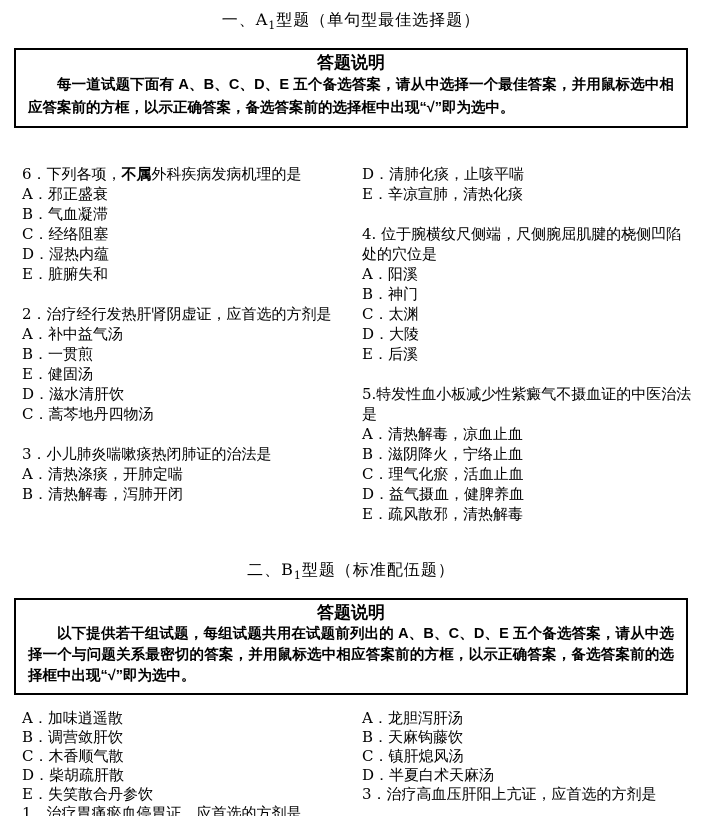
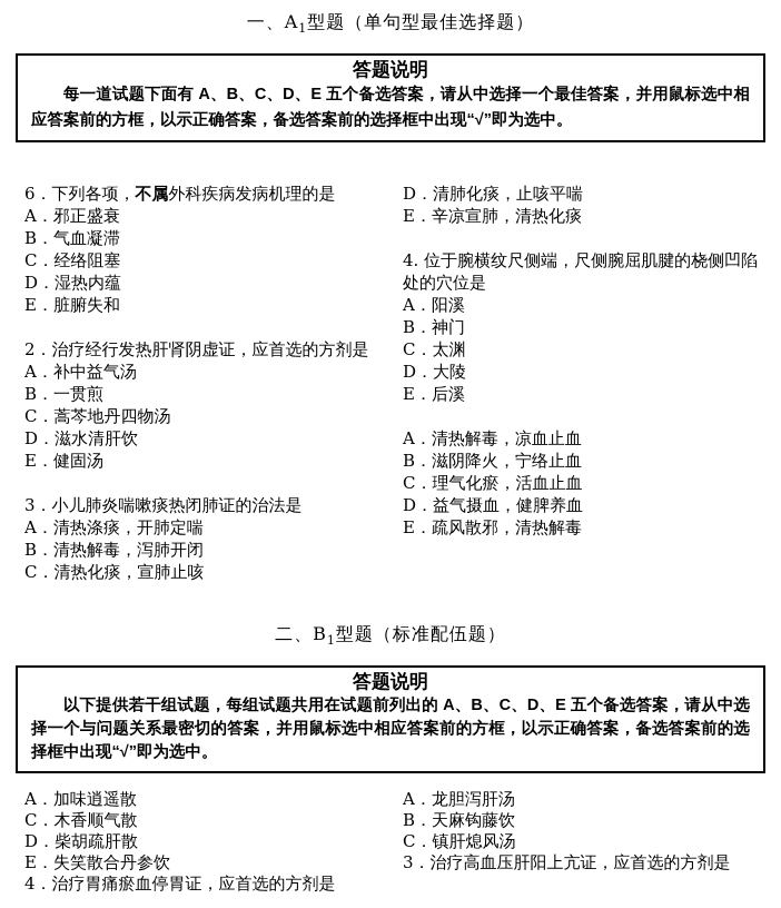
  一、A1型题（单句型最佳选择题）
  答题说明
  每一道试题下面有 A、B、C、D、E 五个备选答案，请从中选择一个最佳答案，并用鼠标选中相应答案前的方框，以示正确答案，备选答案前的选择框中出现“√”即为选中。
  6．下列各项，不属外科疾病发病机理的是
  A．邪正盛衰
  B．气血凝滞
  C．经络阻塞
  D．湿热内蕴
  E．脏腑失和
  2．治疗经行发热肝肾阴虚证，应首选的方剂是
  A．补中益气汤
  B．一贯煎
- E．健固汤
+ C．蒿芩地丹四物汤
  D．滋水清肝饮
- C．蒿芩地丹四物汤
+ E．健固汤
  3．小儿肺炎喘嗽痰热闭肺证的治法是
  A．清热涤痰，开肺定喘
  B．清热解毒，泻肺开闭
+ C．清热化痰，宣肺止咳
  D．清肺化痰，止咳平喘
  E．辛凉宣肺，清热化痰
  4. 位于腕横纹尺侧端，尺侧腕屈肌腱的桡侧凹陷处的穴位是
  A．阳溪
  B．神门
  C．太渊
  D．大陵
  E．后溪
- 5.特发性血小板减少性紫癜气不摄血证的中医治法是
  A．清热解毒，凉血止血
  B．滋阴降火，宁络止血
  C．理气化瘀，活血止血
  D．益气摄血，健脾养血
  E．疏风散邪，清热解毒
  二、B1型题（标准配伍题）
  答题说明
  以下提供若干组试题，每组试题共用在试题前列出的 A、B、C、D、E 五个备选答案，请从中选择一个与问题关系最密切的答案，并用鼠标选中相应答案前的方框，以示正确答案，备选答案前的选择框中出现“√”即为选中。
  A．加味逍遥散
- B．调营敛肝饮
  C．木香顺气散
  D．柴胡疏肝散
  E．失笑散合丹参饮
- 1．治疗胃痛瘀血停胃证，应首选的方剂是
+ 4．治疗胃痛瘀血停胃证，应首选的方剂是
  A．龙胆泻肝汤
  B．天麻钩藤饮
  C．镇肝熄风汤
- D．半夏白术天麻汤
  3．治疗高血压肝阳上亢证，应首选的方剂是
